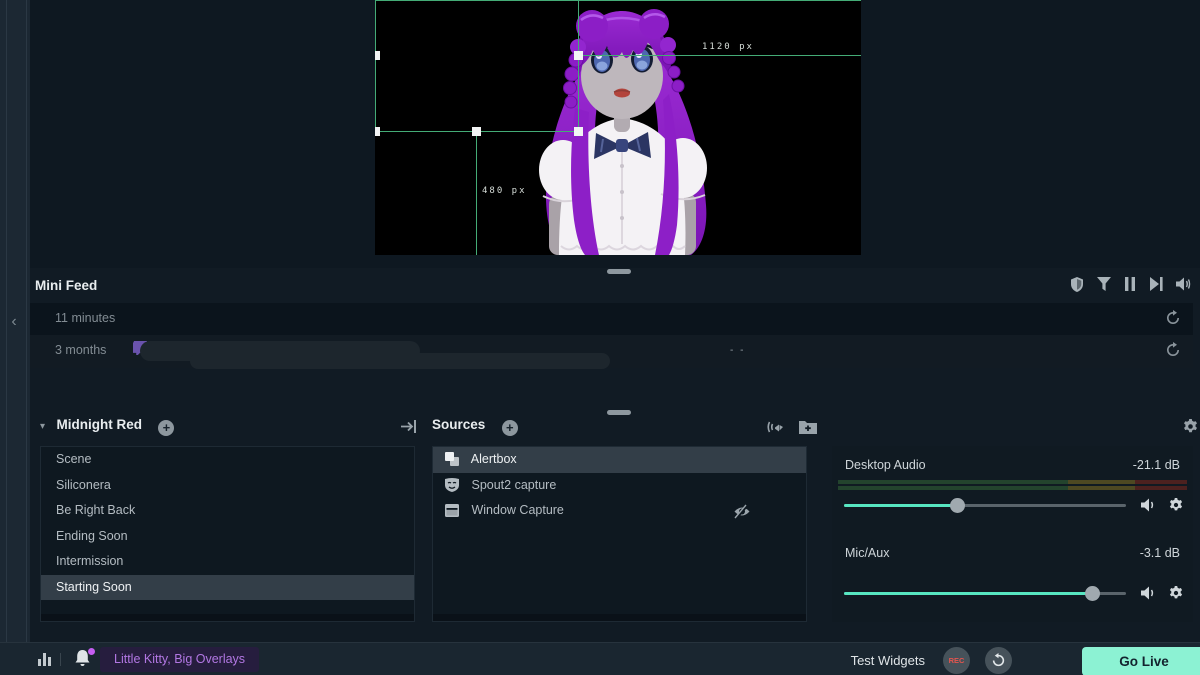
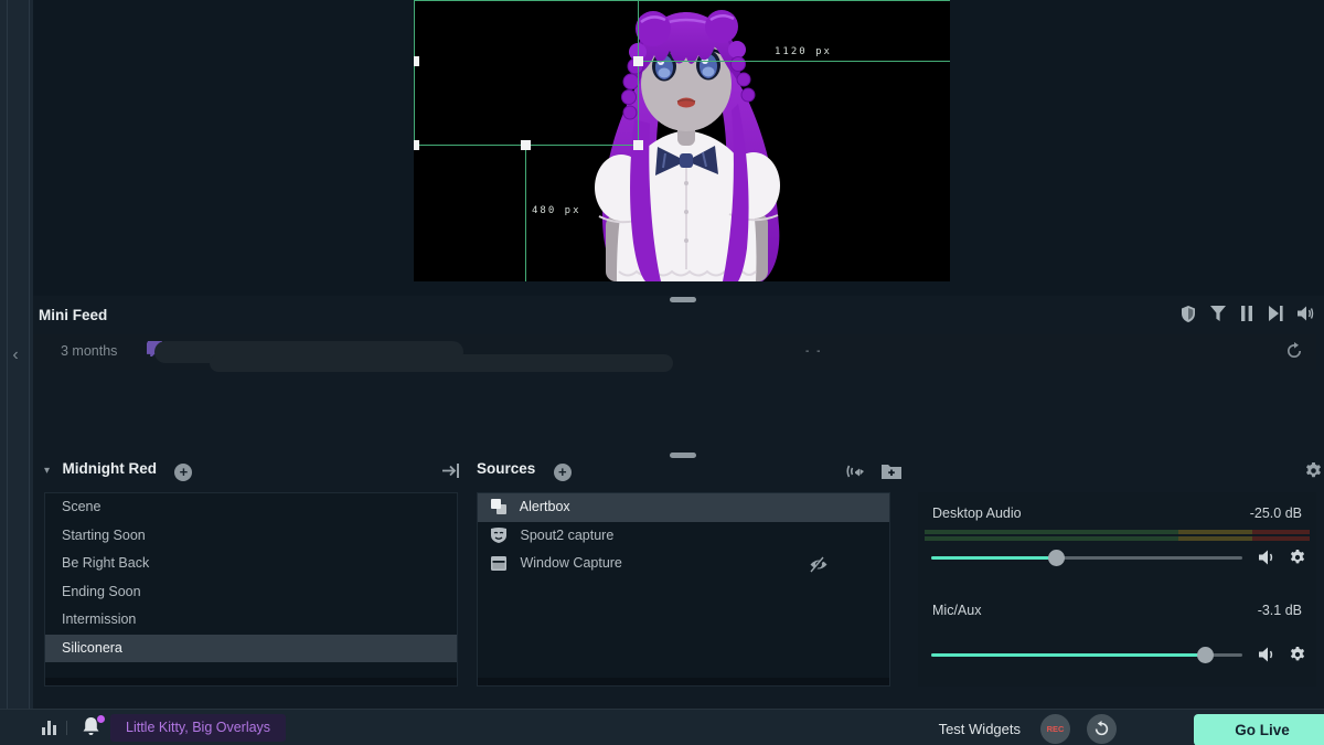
  ‹
  1120 px
  480 px
  Mini Feed
- 11 minutes
  3 months
  - -
  ▾ Midnight Red +
  Scene
- Siliconera
+ Starting Soon
  Be Right Back
  Ending Soon
  Intermission
- Starting Soon
+ Siliconera
  Sources +
  Alertbox
  Spout2 capture
  Window Capture
  Desktop Audio
- -21.1 dB
+ -25.0 dB
  Mic/Aux
  -3.1 dB
  Little Kitty, Big Overlays
  Test Widgets
  REC
  Go Live
